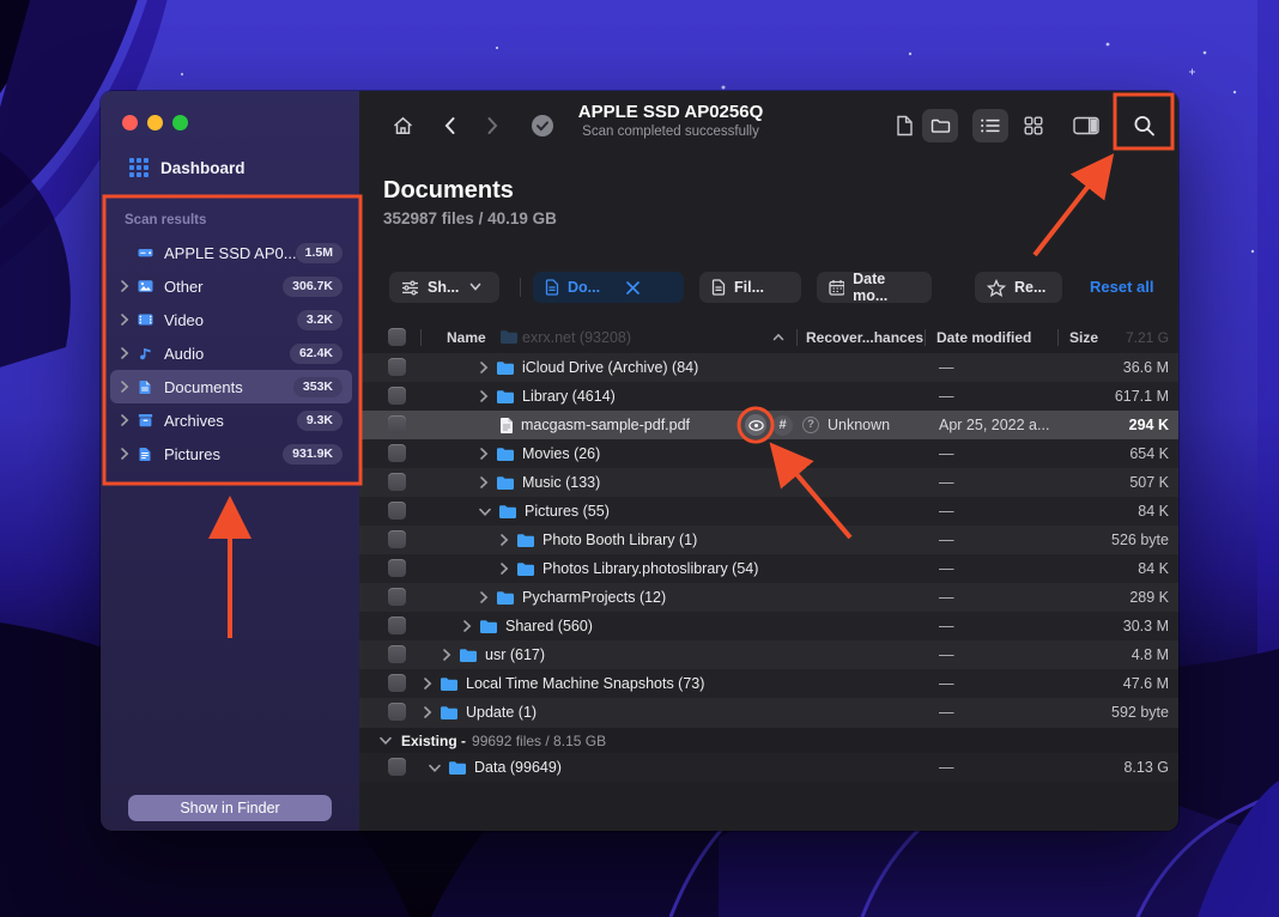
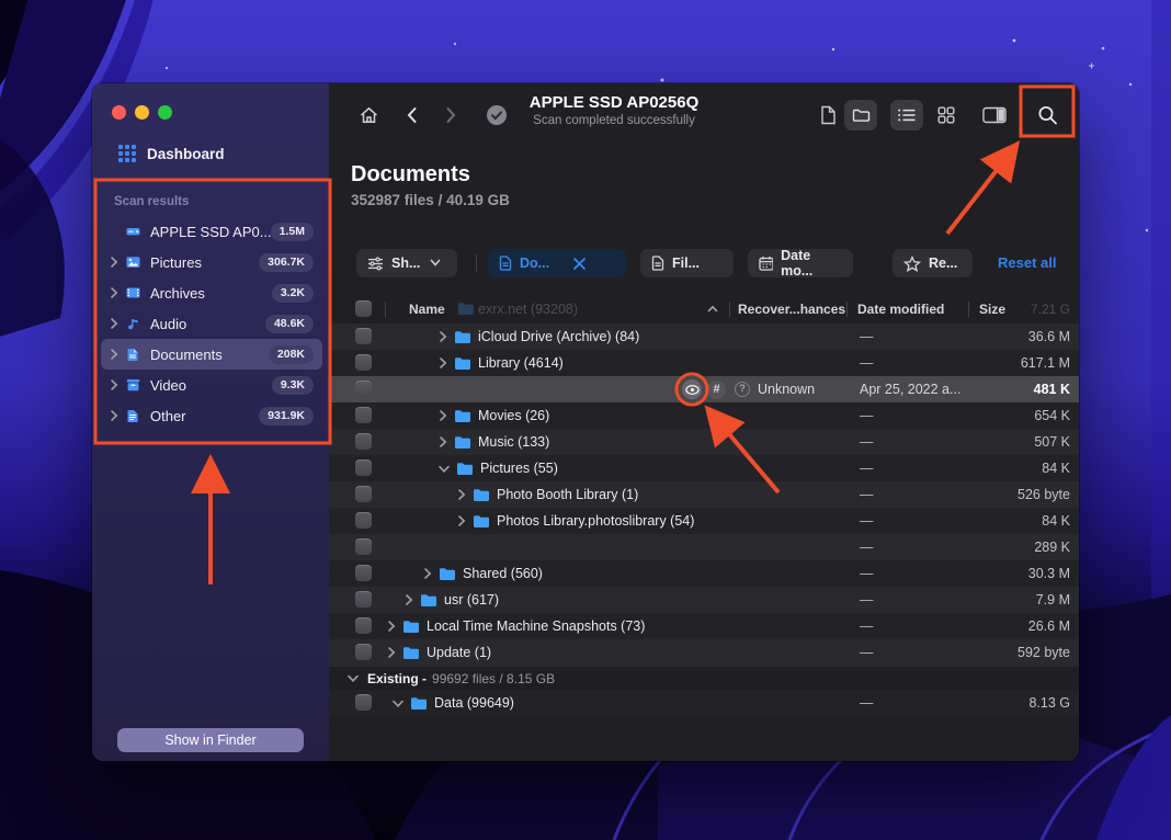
  Dashboard
  Scan results
  APPLE SSD AP0...
  1.5M
- Other
+ Pictures
  306.7K
- Video
+ Archives
  3.2K
  Audio
- 62.4K
+ 48.6K
  Documents
- 353K
+ 208K
- Archives
+ Video
  9.3K
- Pictures
+ Other
  931.9K
  Show in Finder
  APPLE SSD AP0256Q
  Scan completed successfully
  Documents
  352987 files / 40.19 GB
  Sh...
  Do...
  Fil...
  Date mo...
  Re...
  Reset all
  Name
  exrx.net (93208)
  Recover...hances
  Date modified
  Size
  7.21 G
  iCloud Drive (Archive) (84)
  —
  36.6 M
  Library (4614)
  —
  617.1 M
- macgasm-sample-pdf.pdf
  #
  ?
  Unknown
  Apr 25, 2022 a...
- 294 K
+ 481 K
  Movies (26)
  —
  654 K
  Music (133)
  —
  507 K
  Pictures (55)
  —
  84 K
  Photo Booth Library (1)
  —
  526 byte
  Photos Library.photoslibrary (54)
  —
  84 K
- PycharmProjects (12)
  —
  289 K
  Shared (560)
  —
  30.3 M
  usr (617)
  —
- 4.8 M
+ 7.9 M
  Local Time Machine Snapshots (73)
  —
- 47.6 M
+ 26.6 M
  Update (1)
  —
  592 byte
  Existing -
  99692 files / 8.15 GB
  Data (99649)
  —
  8.13 G
